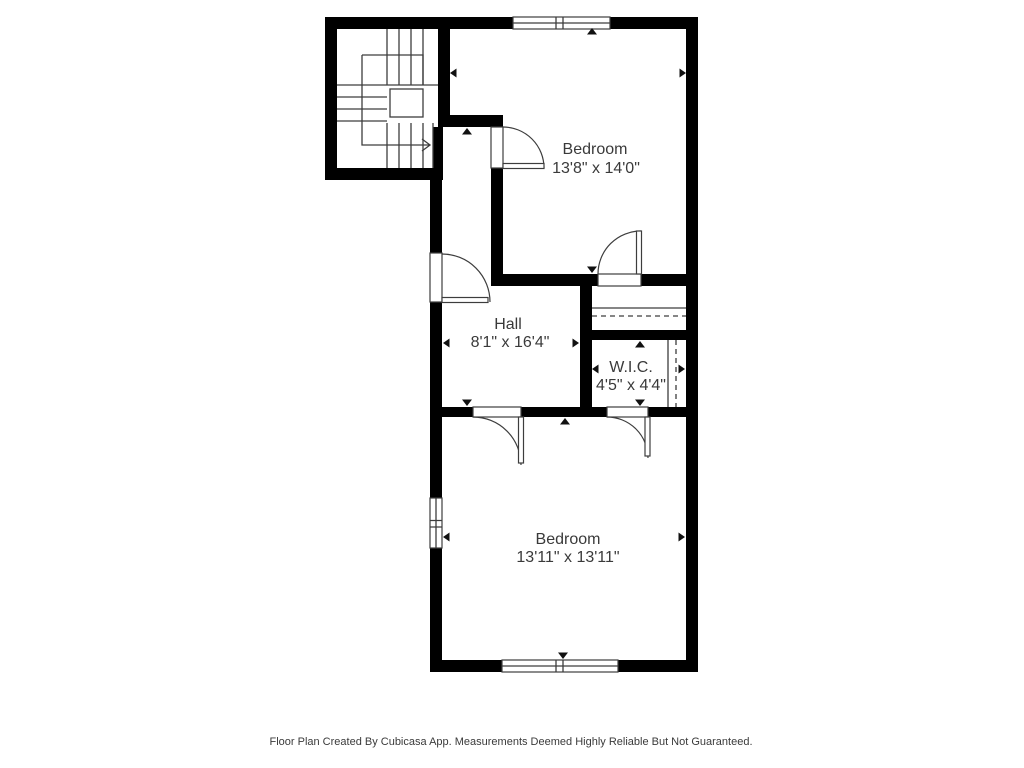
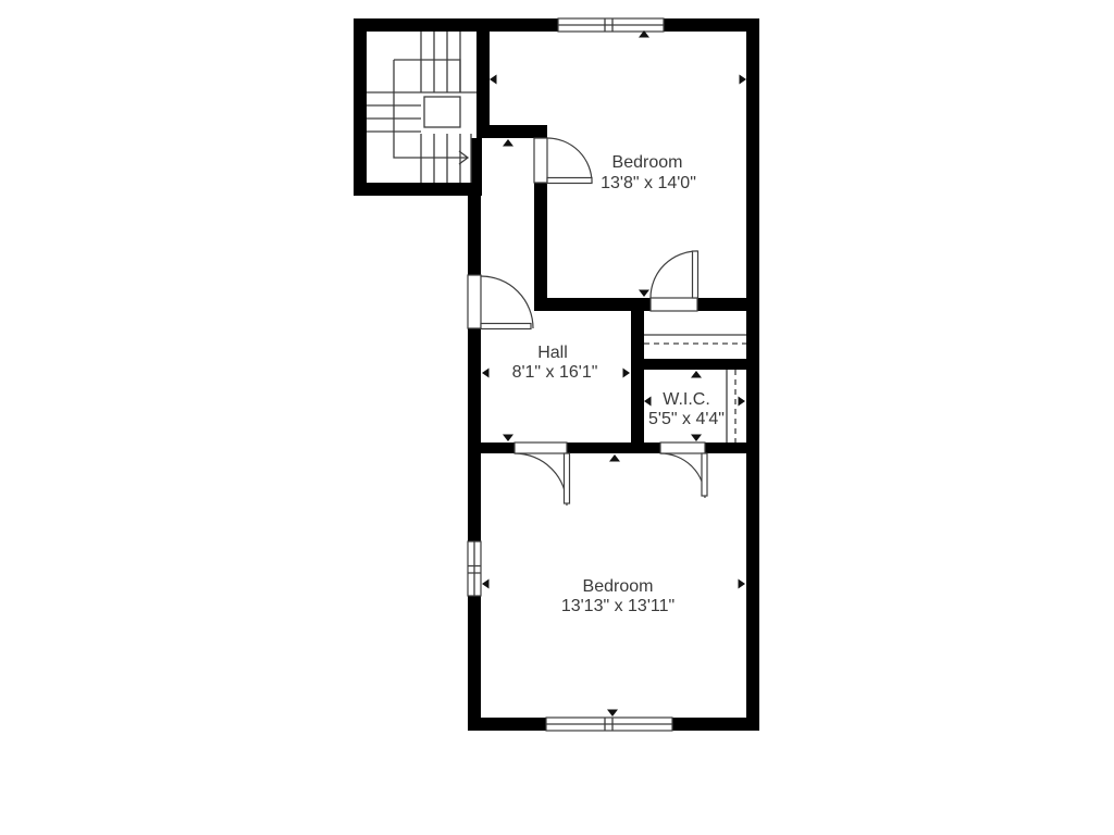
  Bedroom
  13'8" x 14'0"
  Hall
- 8'1" x 16'4"
+ 8'1" x 16'1"
  W.I.C.
- 4'5" x 4'4"
+ 5'5" x 4'4"
  Bedroom
- 13'11" x 13'11"
+ 13'13" x 13'11"
- Floor Plan Created By Cubicasa App. Measurements Deemed Highly Reliable But Not Guaranteed.
